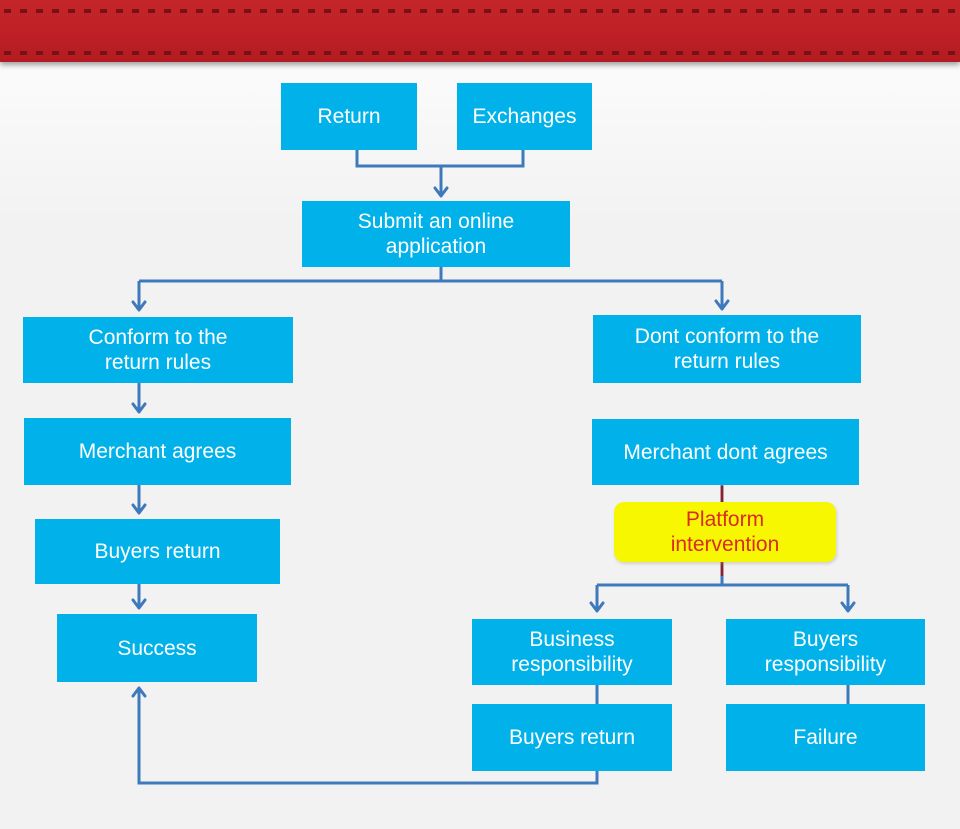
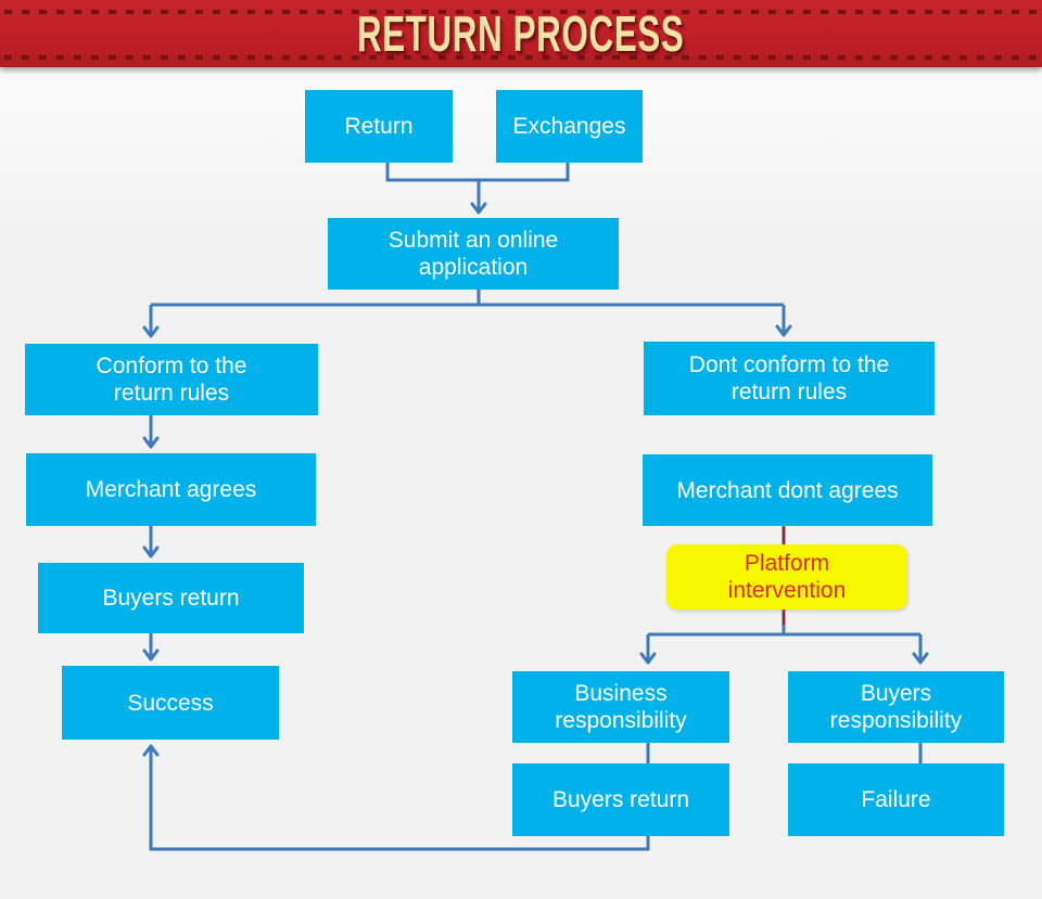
+ RETURN PROCESS
  Return
  Exchanges
  Submit an online
  application
  Conform to the
  return rules
  Dont conform to the
  return rules
  Merchant agrees
  Merchant dont agrees
  Buyers return
  Platform
  intervention
  Success
  Business
  responsibility
  Buyers
  responsibility
  Buyers return
  Failure
